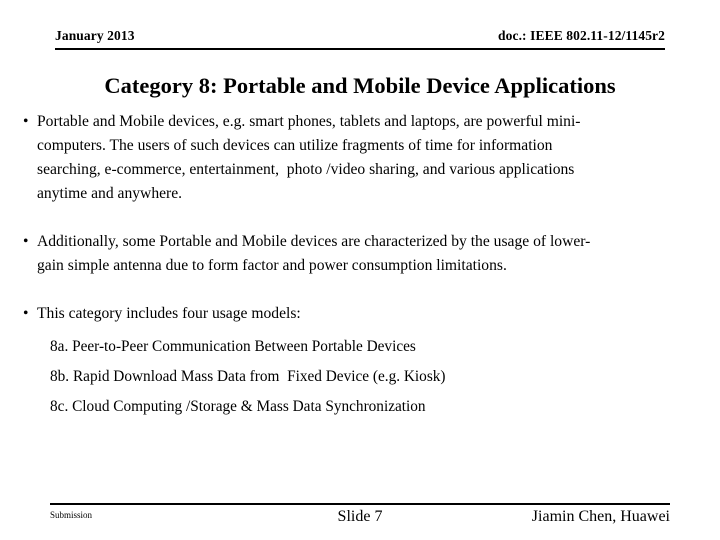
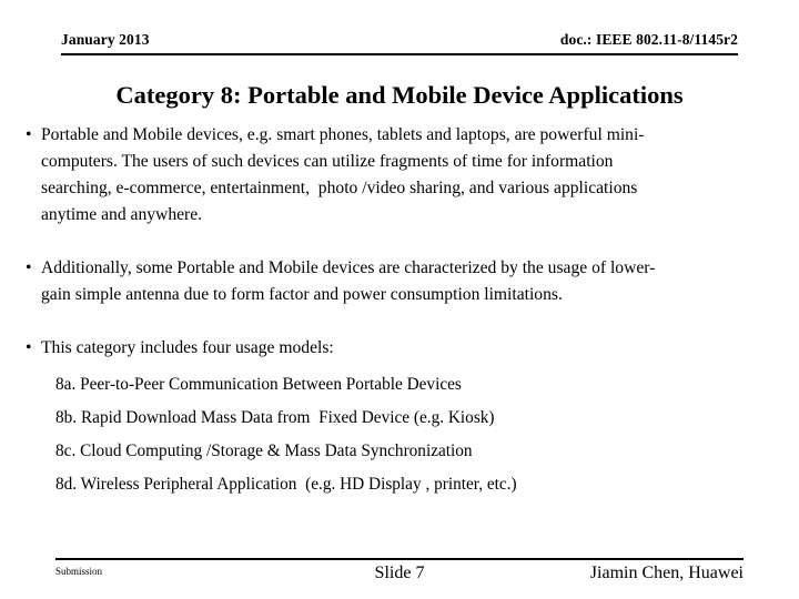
  January 2013
- doc.: IEEE 802.11-12/1145r2
+ doc.: IEEE 802.11-8/1145r2
  Category 8: Portable and Mobile Device Applications
  •
  Portable and Mobile devices, e.g. smart phones, tablets and laptops, are powerful mini-
  computers. The users of such devices can utilize fragments of time for information
  searching, e-commerce, entertainment, photo /video sharing, and various applications
  anytime and anywhere.
  •
  Additionally, some Portable and Mobile devices are characterized by the usage of lower-
  gain simple antenna due to form factor and power consumption limitations.
  •
  This category includes four usage models:
  8a. Peer-to-Peer Communication Between Portable Devices
  8b. Rapid Download Mass Data from Fixed Device (e.g. Kiosk)
  8c. Cloud Computing /Storage & Mass Data Synchronization
+ 8d. Wireless Peripheral Application (e.g. HD Display , printer, etc.)
  Submission
  Slide 7
  Jiamin Chen, Huawei
